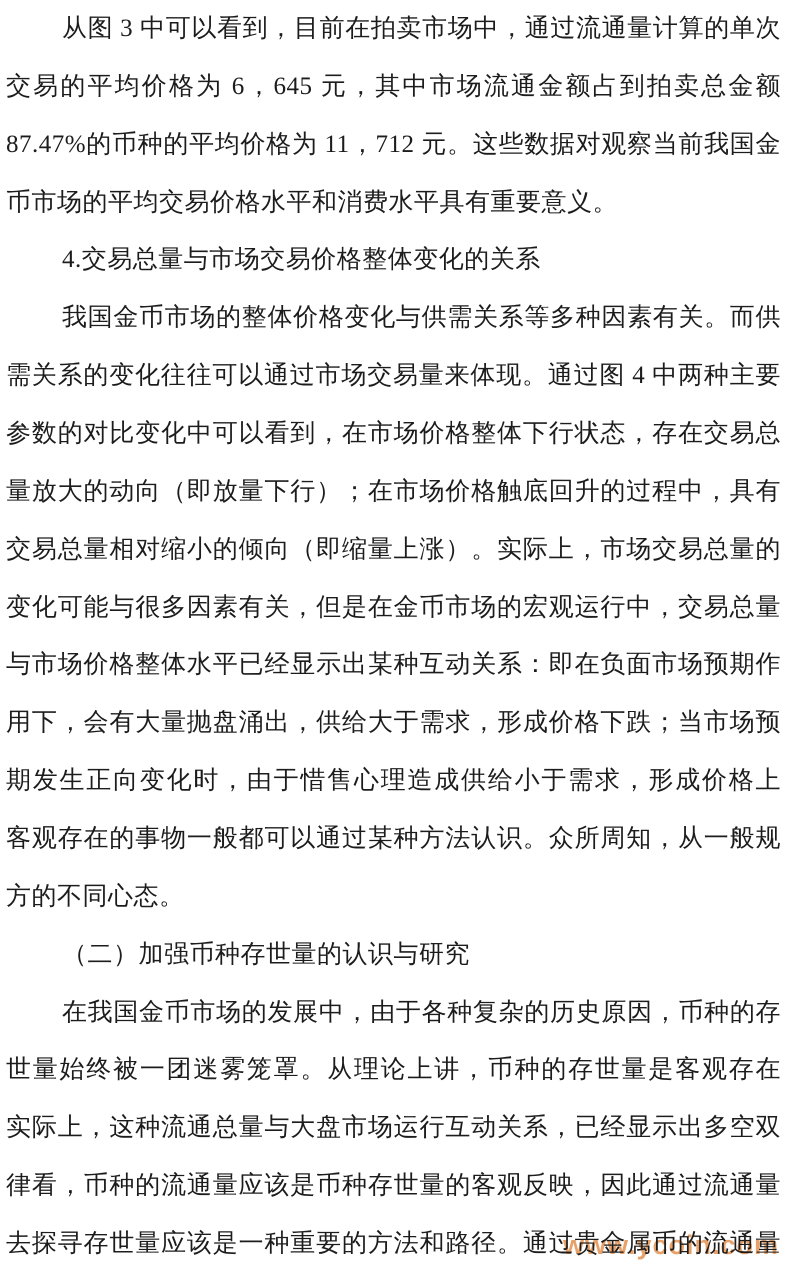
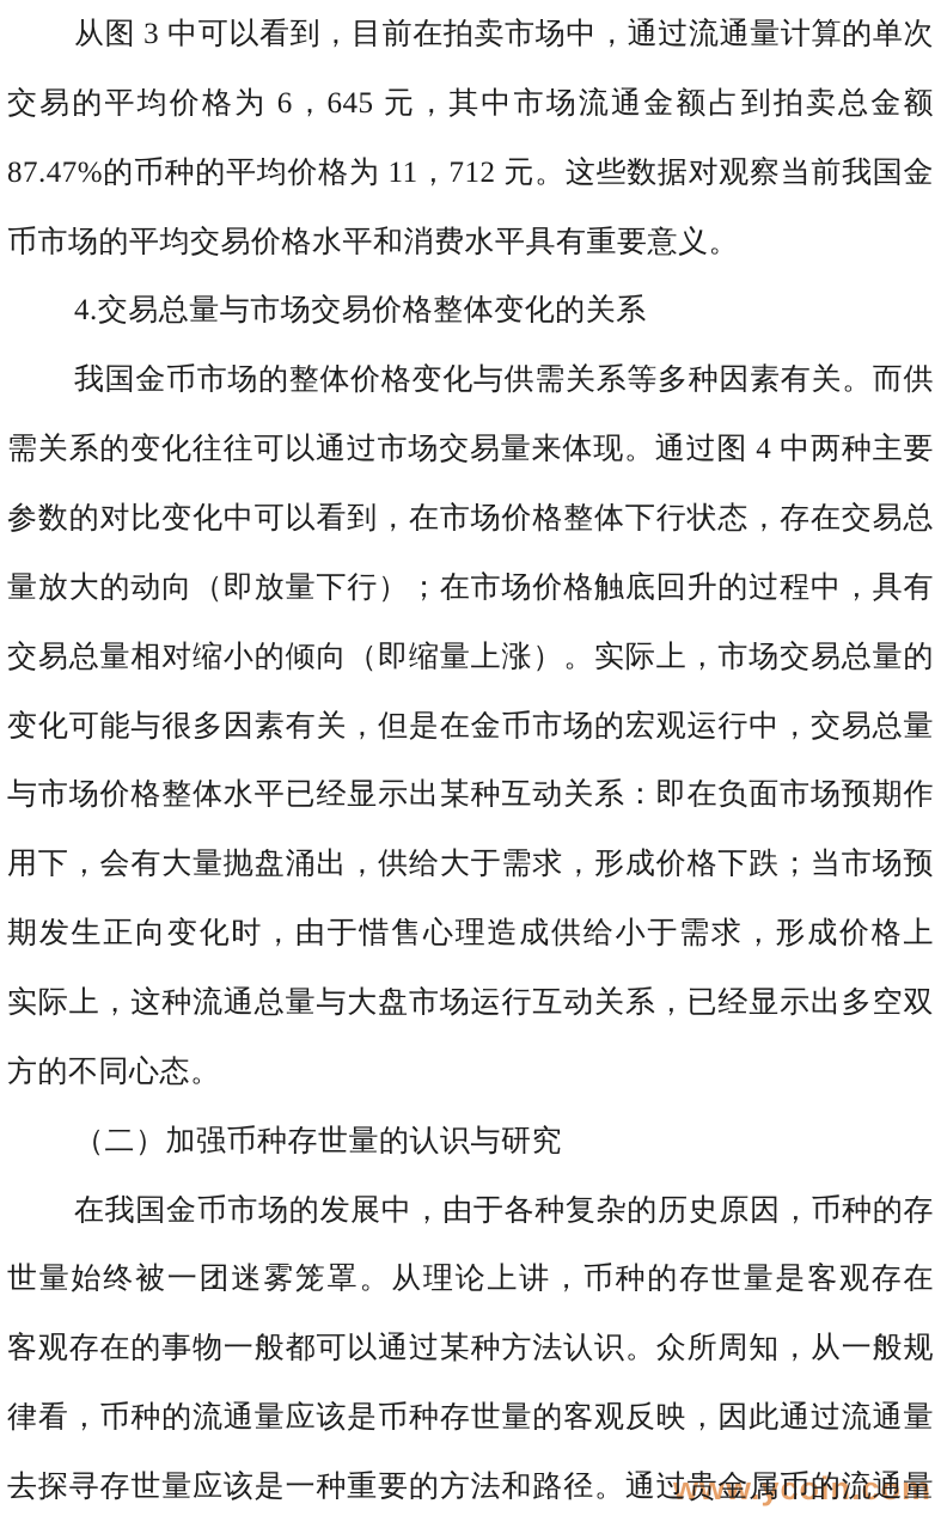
  www.ycoin.com
  从图 3 中可以看到，目前在拍卖市场中，通过流通量计算的单次
  交易的平均价格为 6，645 元，其中市场流通金额占到拍卖总金额
  87.47%的币种的平均价格为 11，712 元。这些数据对观察当前我国金
  币市场的平均交易价格水平和消费水平具有重要意义。
  4.交易总量与市场交易价格整体变化的关系
  我国金币市场的整体价格变化与供需关系等多种因素有关。而供
  需关系的变化往往可以通过市场交易量来体现。通过图 4 中两种主要
  参数的对比变化中可以看到，在市场价格整体下行状态，存在交易总
  量放大的动向（即放量下行）；在市场价格触底回升的过程中，具有
  交易总量相对缩小的倾向（即缩量上涨）。实际上，市场交易总量的
  变化可能与很多因素有关，但是在金币市场的宏观运行中，交易总量
  与市场价格整体水平已经显示出某种互动关系：即在负面市场预期作
  用下，会有大量抛盘涌出，供给大于需求，形成价格下跌；当市场预
  期发生正向变化时，由于惜售心理造成供给小于需求，形成价格上
- 客观存在的事物一般都可以通过某种方法认识。众所周知，从一般规
+ 实际上，这种流通总量与大盘市场运行互动关系，已经显示出多空双
  方的不同心态。
  （二）加强币种存世量的认识与研究
  在我国金币市场的发展中，由于各种复杂的历史原因，币种的存
  世量始终被一团迷雾笼罩。从理论上讲，币种的存世量是客观存在
- 实际上，这种流通总量与大盘市场运行互动关系，已经显示出多空双
+ 客观存在的事物一般都可以通过某种方法认识。众所周知，从一般规
  律看，币种的流通量应该是币种存世量的客观反映，因此通过流通量
  去探寻存世量应该是一种重要的方法和路径。通过贵金属币的流通量
